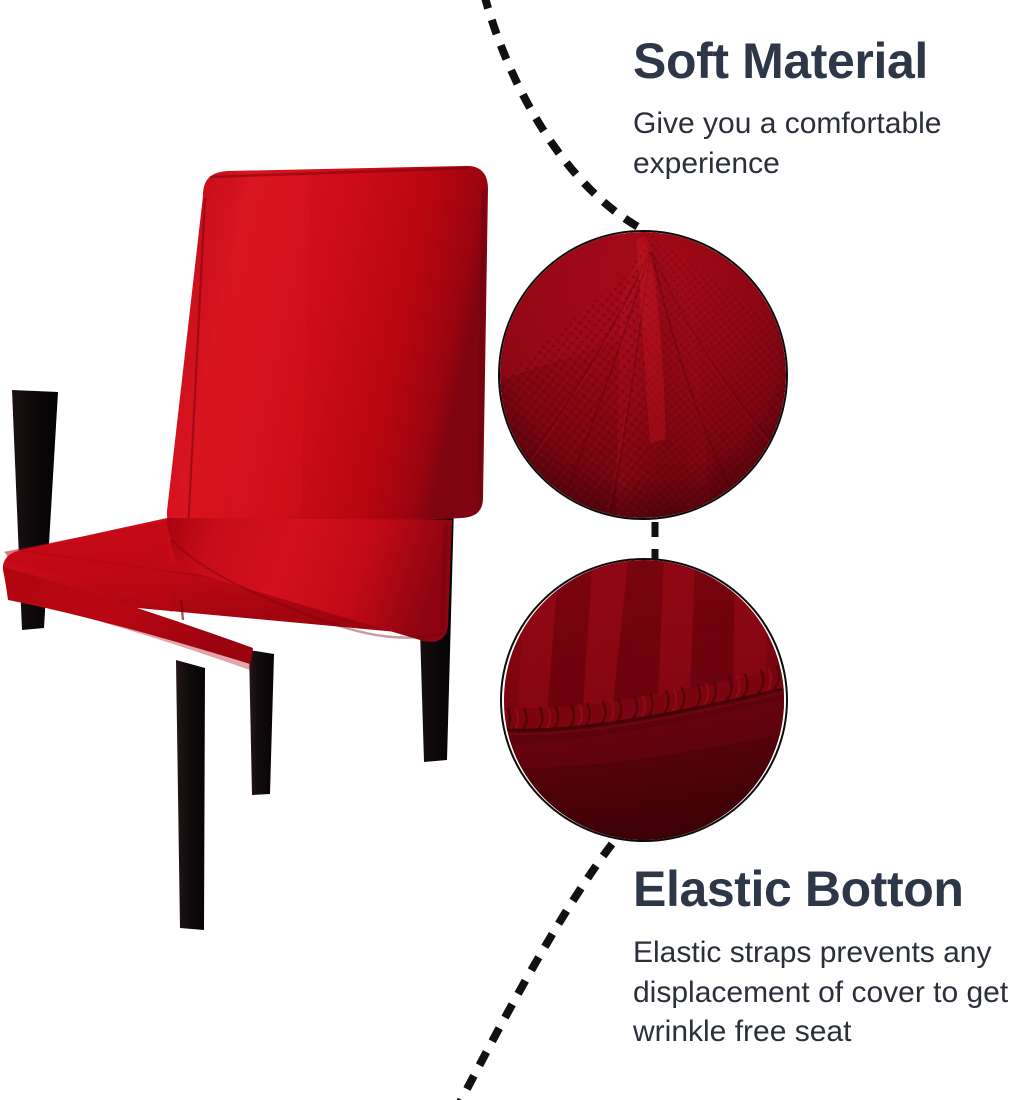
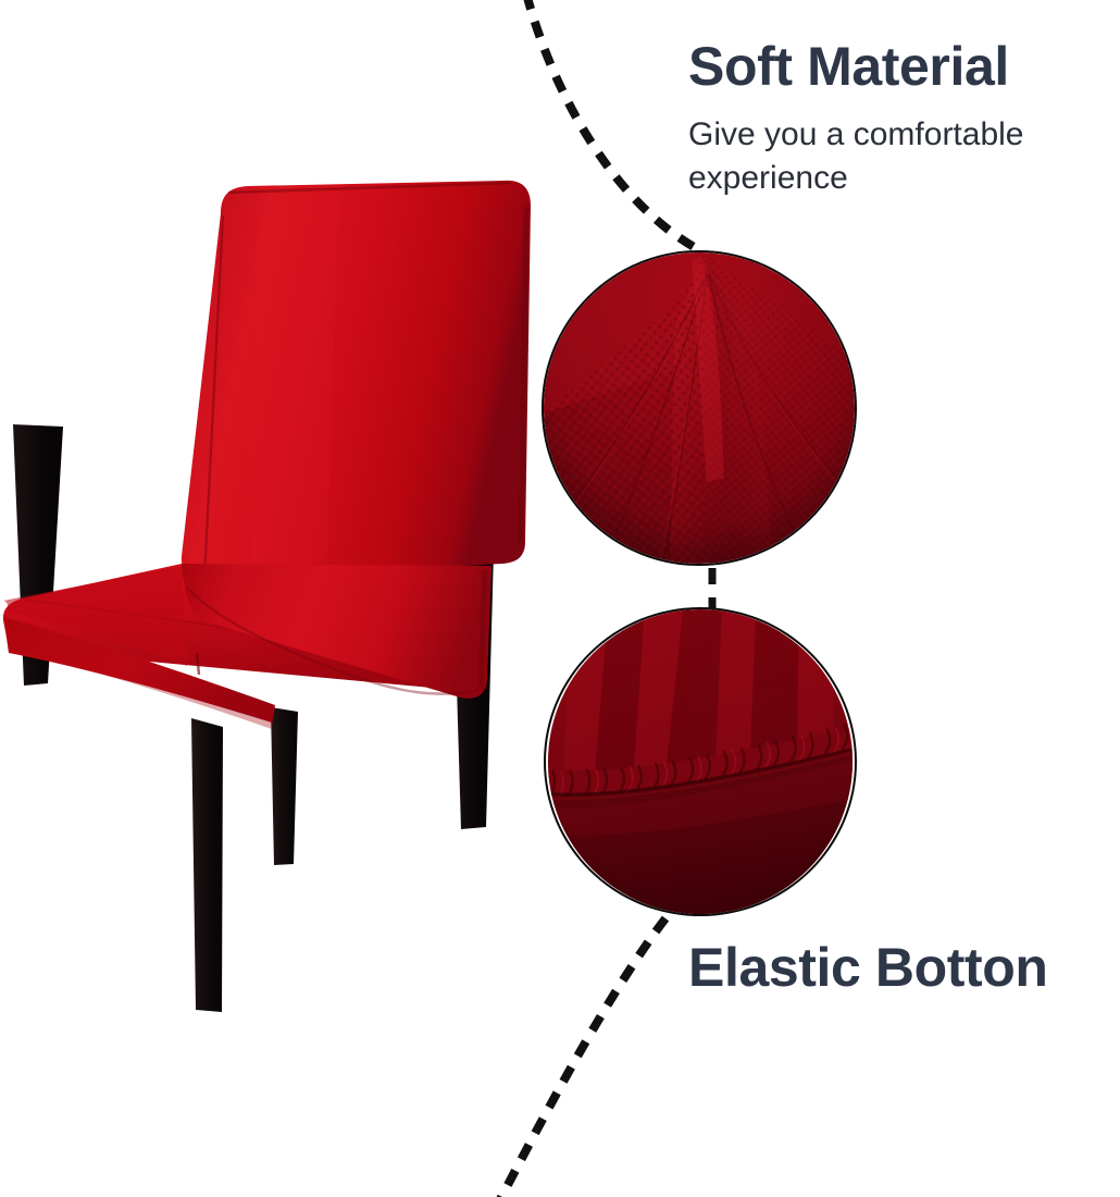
  Soft Material
  Give you a comfortable experience
  Elastic Botton
- Elastic straps prevents any displacement of cover to get wrinkle free seat
